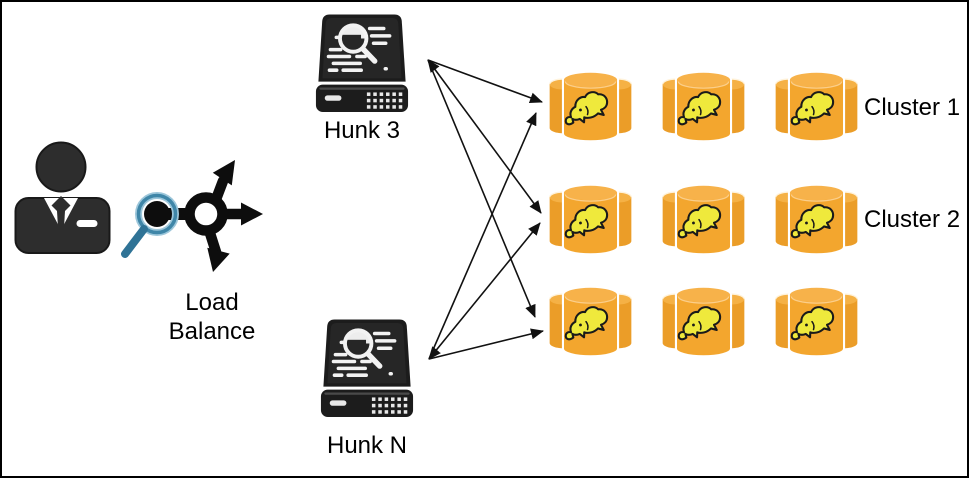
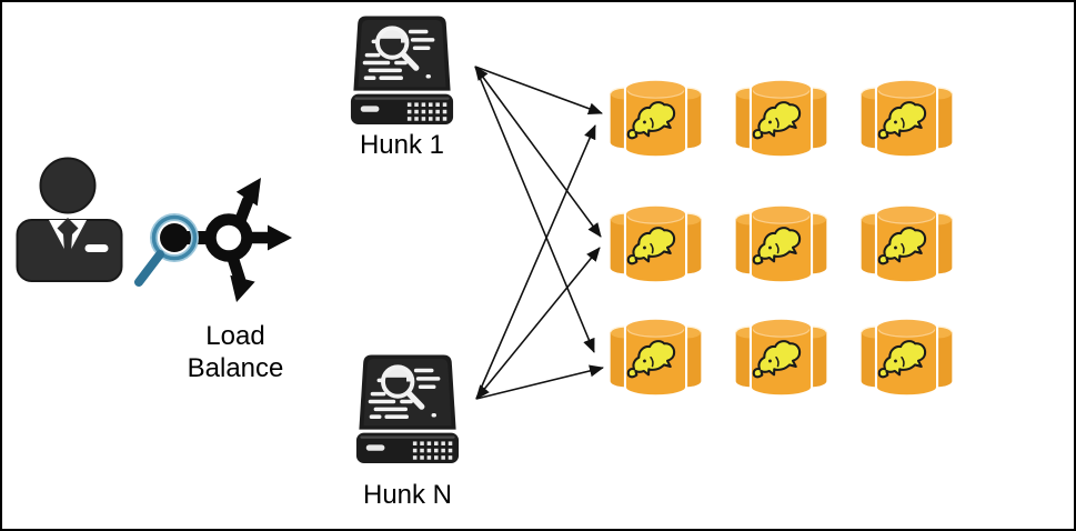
  Load
  Balance
- Hunk 3
+ Hunk 1
  Hunk N
- Cluster 1
- Cluster 2
